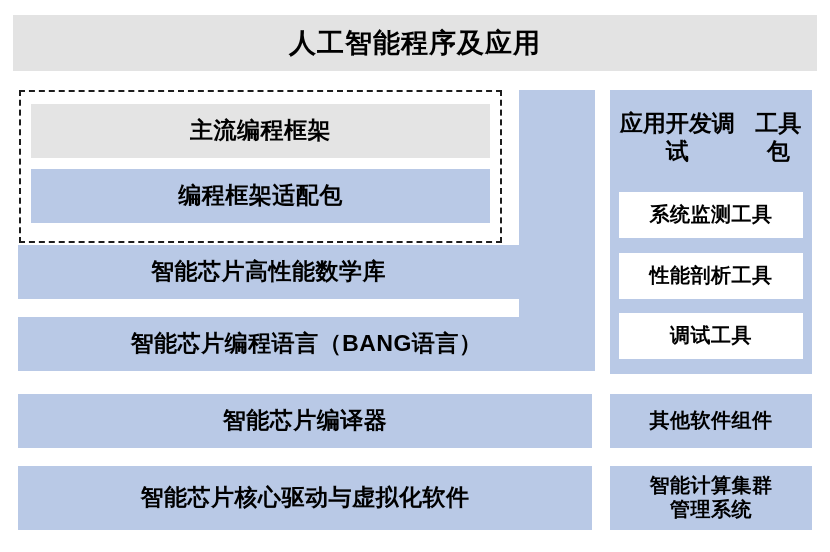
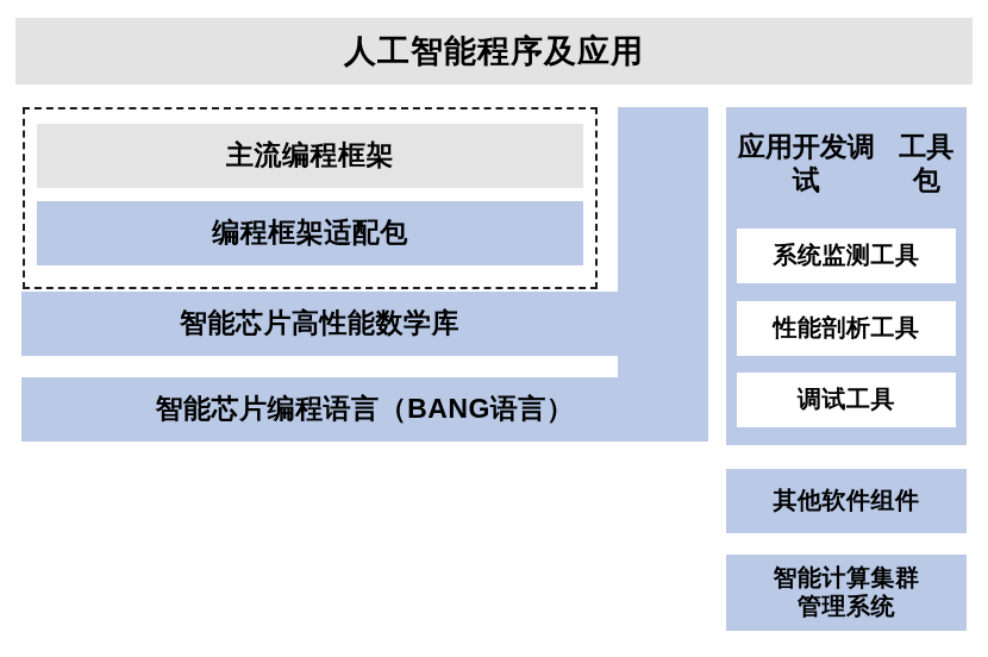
  人工智能程序及应用
  主流编程框架
  编程框架适配包
  智能芯片高性能数学库
  智能芯片编程语言（BANG语言）
- 智能芯片编译器
- 智能芯片核心驱动与虚拟化软件
  应用开发调试
  工具包
  系统监测工具
  性能剖析工具
  调试工具
  其他软件组件
  智能计算集群
  管理系统
